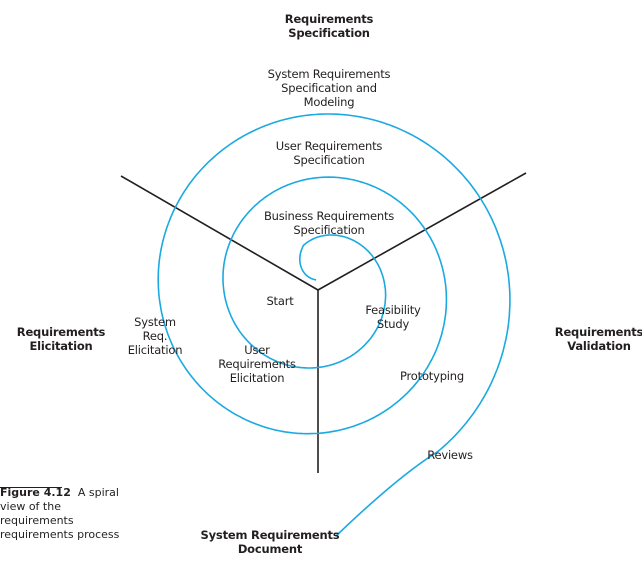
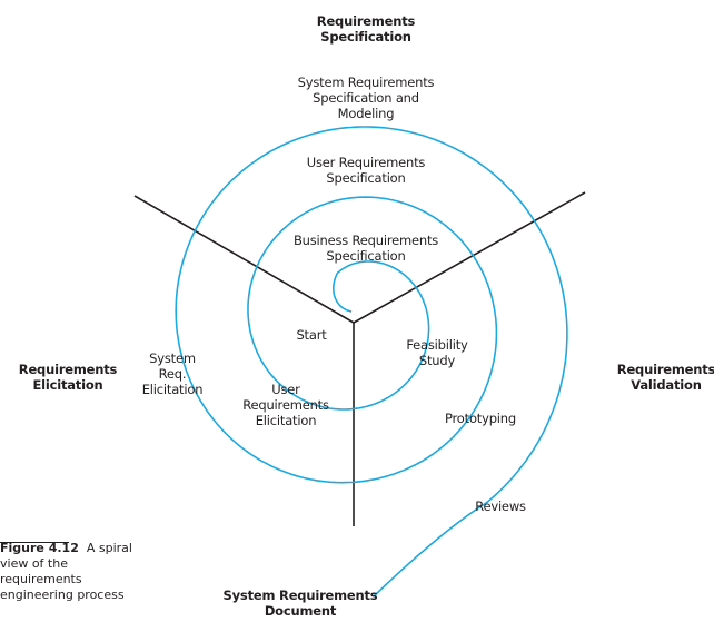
  Requirements
  Specification
  Requirements
  Elicitation
  Requirements
  Validation
  System Requirements
  Document
  System Requirements
  Specification and
  Modeling
  User Requirements
  Specification
  Business Requirements
  Specification
  Start
  Feasibility
  Study
  User
  Requirements
  Elicitation
  System
  Req.
  Elicitation
  Prototyping
  Reviews
- Figure 4.12 A spiral view of the requirements requirements process
+ Figure 4.12 A spiral view of the requirements engineering process
